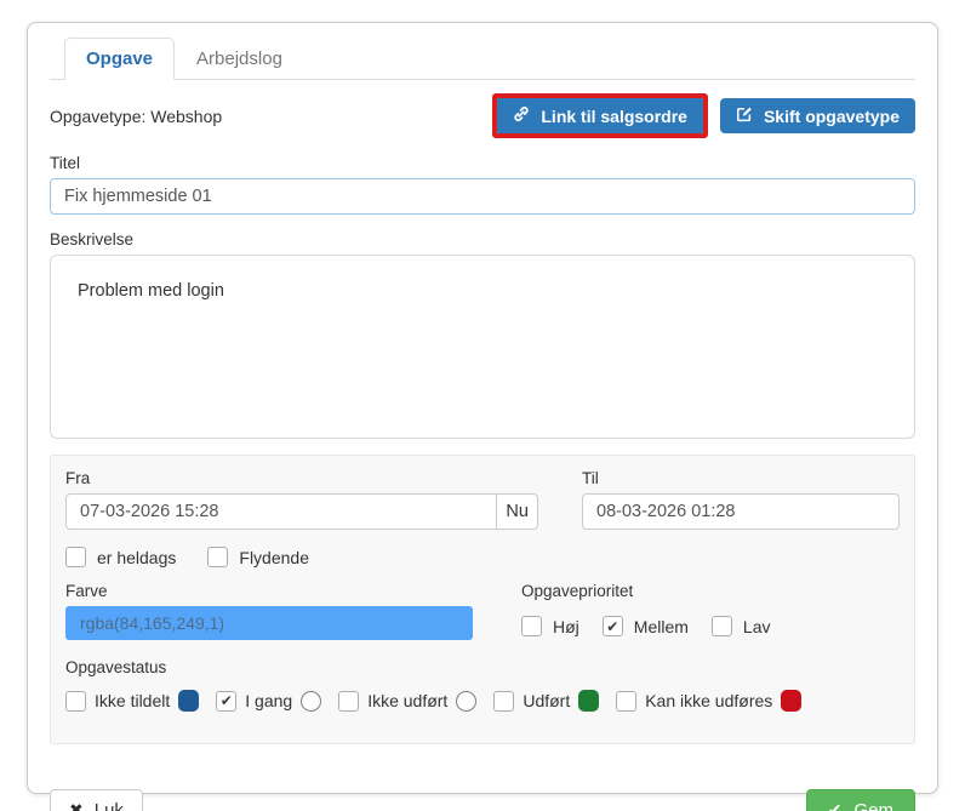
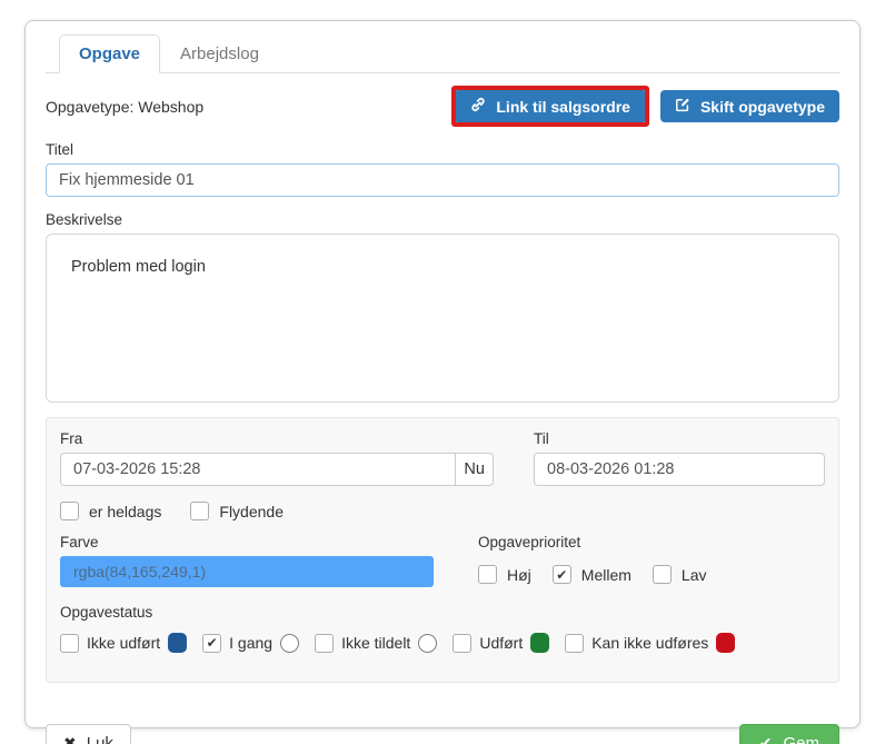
  Opgave
  Arbejdslog
  Opgavetype: Webshop
  Link til salgsordre
  Skift opgavetype
  Titel
  Fix hjemmeside 01
  Beskrivelse
  Problem med login
  Fra
  07-03-2026 15:28
  Nu
  Til
  08-03-2026 01:28
  er heldags
  Flydende
  Farve
  rgba(84,165,249,1)
  Opgaveprioritet
  Høj
  Mellem
  Lav
  Opgavestatus
- Ikke tildelt
+ Ikke udført
  I gang
- Ikke udført
+ Ikke tildelt
  Udført
  Kan ikke udføres
  ✖
  ✔
